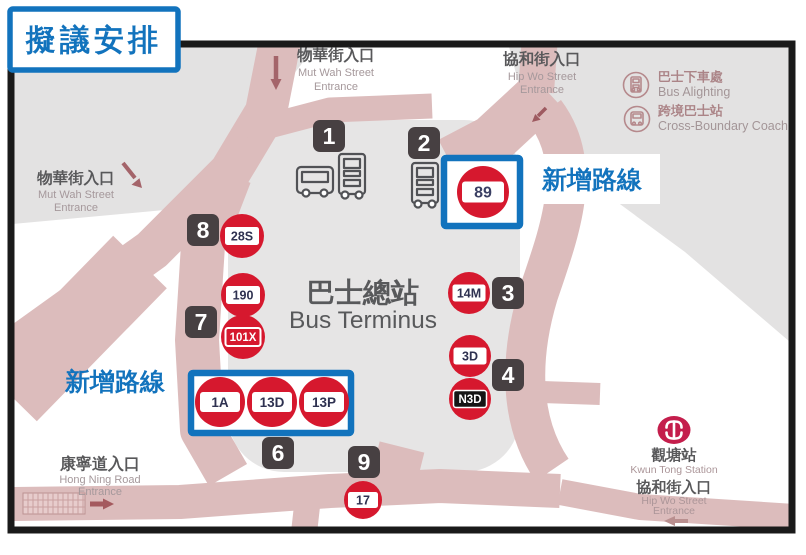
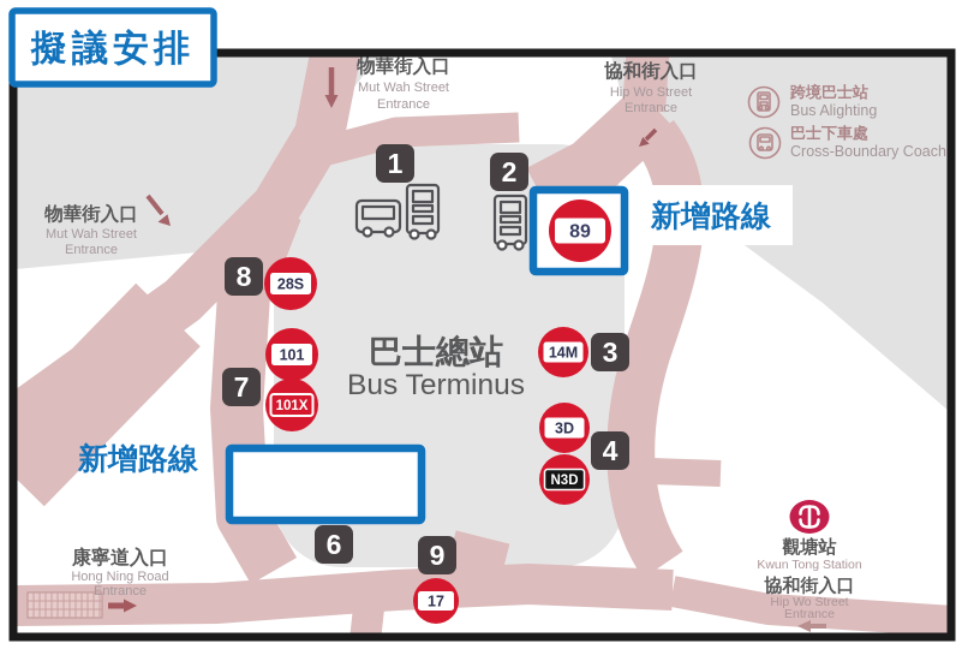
  物華街入口
  Mut Wah Street
  Entrance
  協和街入口
  Hip Wo Street
  Entrance
  物華街入口
  Mut Wah Street
  Entrance
  康寧道入口
  Hong Ning Road
  Entrance
- 巴士下車處
+ 跨境巴士站
  Bus Alighting
- 跨境巴士站
+ 巴士下車處
  Cross-Boundary Coach
  巴士總站
  Bus Terminus
  1
  2
  3
  4
  9
  6
  7
  8
  28S
- 190
+ 101
  101X
  14M
  3D
  N3D
  89
- 1A
- 13D
- 13P
  17
  新增路線
  新增路線
  觀塘站
  Kwun Tong Station
  協和街入口
  Hip Wo Street
  Entrance
  擬議安排
